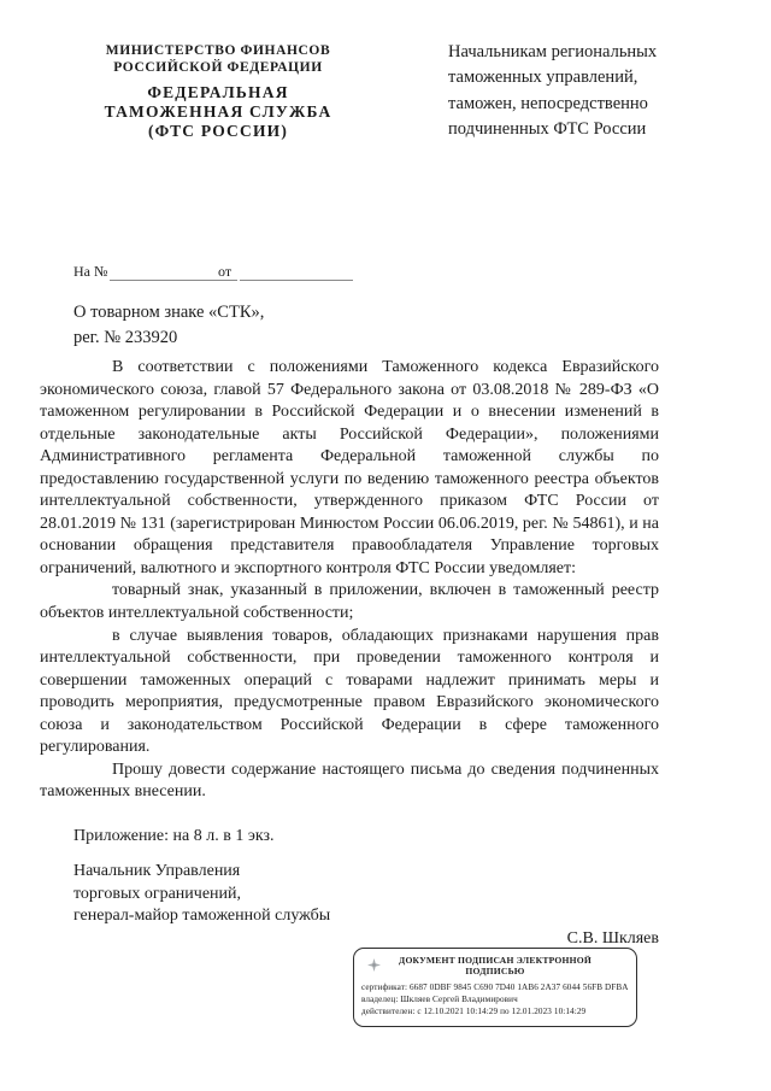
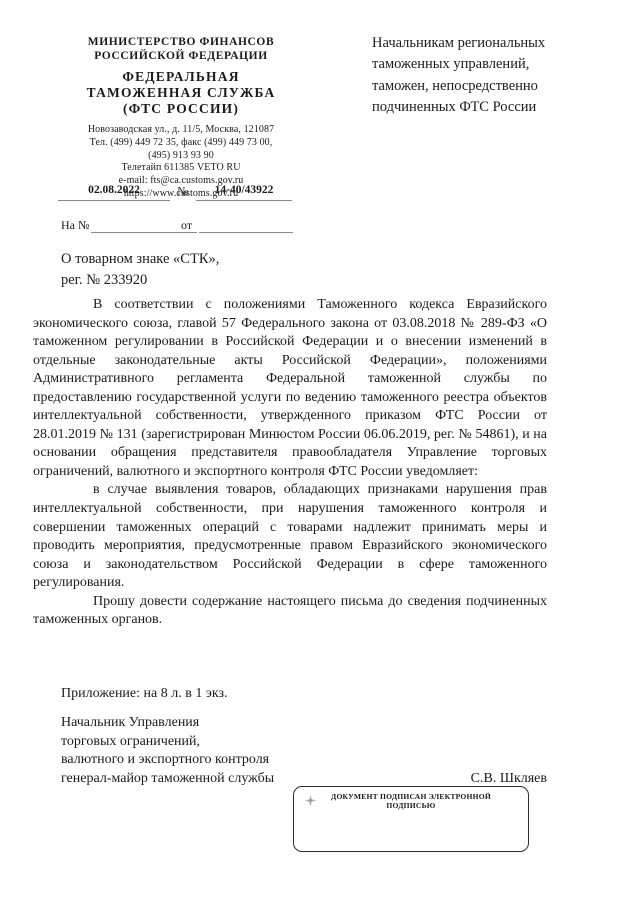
  МИНИСТЕРСТВО ФИНАНСОВ
  РОССИЙСКОЙ ФЕДЕРАЦИИ
  ФЕДЕРАЛЬНАЯ
  ТАМОЖЕННАЯ СЛУЖБА
  (ФТС РОССИИ)
+ Новозаводская ул., д. 11/5, Москва, 121087
+ Тел. (499) 449 72 35, факс (499) 449 73 00,
+ (495) 913 93 90
+ Телетайп 611385 VETO RU
+ e-mail: fts@ca.customs.gov.ru
+ https://www.customs.gov.ru
+ 02.08.2022
+ №
+ 14-40/43922
  На №
  от
  Начальникам региональных
  таможенных управлений,
  таможен, непосредственно
  подчиненных ФТС России
  О товарном знаке «СТК»,
  рег. № 233920
  В соответствии с положениями Таможенного кодекса Евразийского экономического союза, главой 57 Федерального закона от 03.08.2018 № 289-ФЗ «О таможенном регулировании в Российской Федерации и о внесении изменений в отдельные законодательные акты Российской Федерации», положениями Административного регламента Федеральной таможенной службы по предоставлению государственной услуги по ведению таможенного реестра объектов интеллектуальной собственности, утвержденного приказом ФТС России от 28.01.2019 № 131 (зарегистрирован Минюстом России 06.06.2019, рег. № 54861), и на основании обращения представителя правообладателя Управление торговых ограничений, валютного и экспортного контроля ФТС России уведомляет:
- товарный знак, указанный в приложении, включен в таможенный реестр объектов интеллектуальной собственности;
- в случае выявления товаров, обладающих признаками нарушения прав интеллектуальной собственности, при проведении таможенного контроля и совершении таможенных операций с товарами надлежит принимать меры и проводить мероприятия, предусмотренные правом Евразийского экономического союза и законодательством Российской Федерации в сфере таможенного регулирования.
+ в случае выявления товаров, обладающих признаками нарушения прав интеллектуальной собственности, при нарушения таможенного контроля и совершении таможенных операций с товарами надлежит принимать меры и проводить мероприятия, предусмотренные правом Евразийского экономического союза и законодательством Российской Федерации в сфере таможенного регулирования.
- Прошу довести содержание настоящего письма до сведения подчиненных таможенных внесении.
+ Прошу довести содержание настоящего письма до сведения подчиненных таможенных органов.
  Приложение: на 8 л. в 1 экз.
  Начальник Управления
  торговых ограничений,
+ валютного и экспортного контроля
  генерал-майор таможенной службы
  С.В. Шкляев
  ДОКУМЕНТ ПОДПИСАН ЭЛЕКТРОННОЙ ПОДПИСЬЮ
- сертификат: 6687 0DBF 9845 C690 7D40 1AB6 2A37 6044 56FB DFBA
- владелец: Шкляев Сергей Владимирович
- действителен: с 12.10.2021 10:14:29 по 12.01.2023 10:14:29
